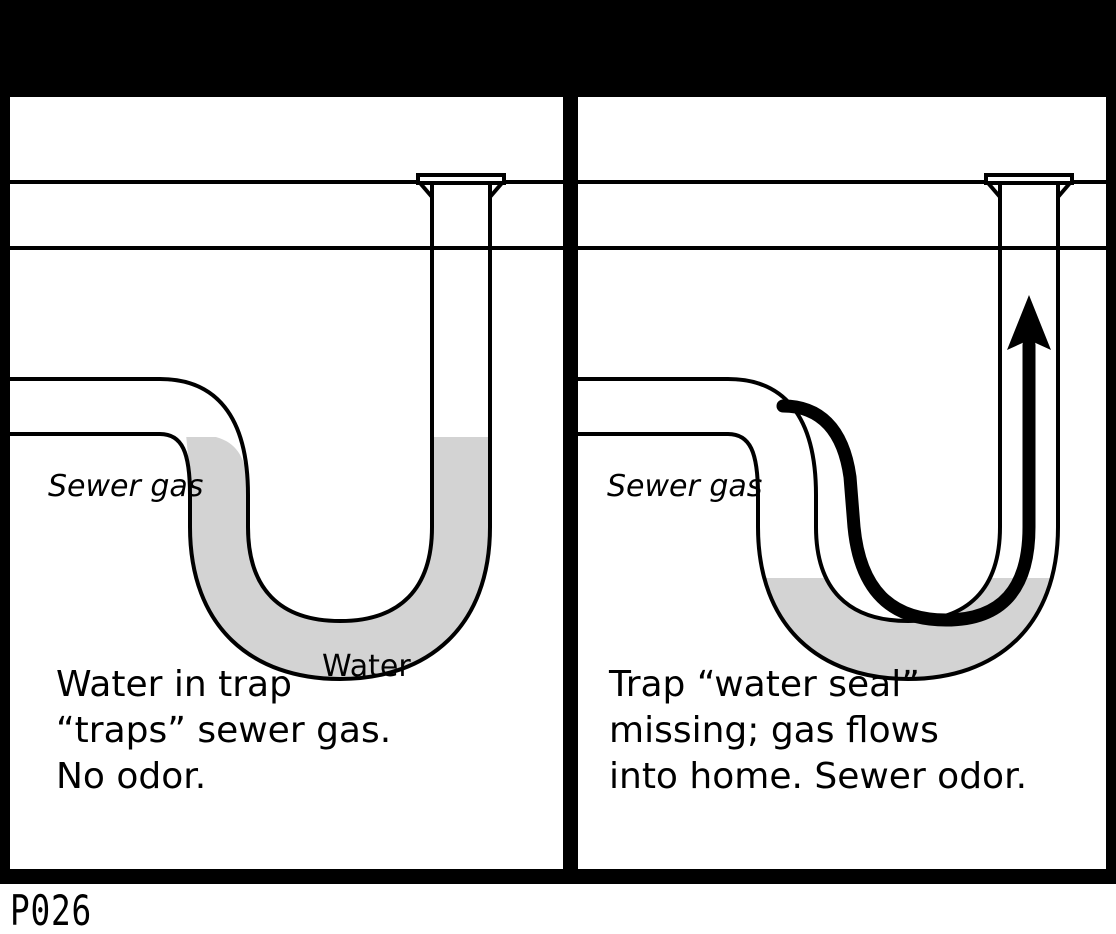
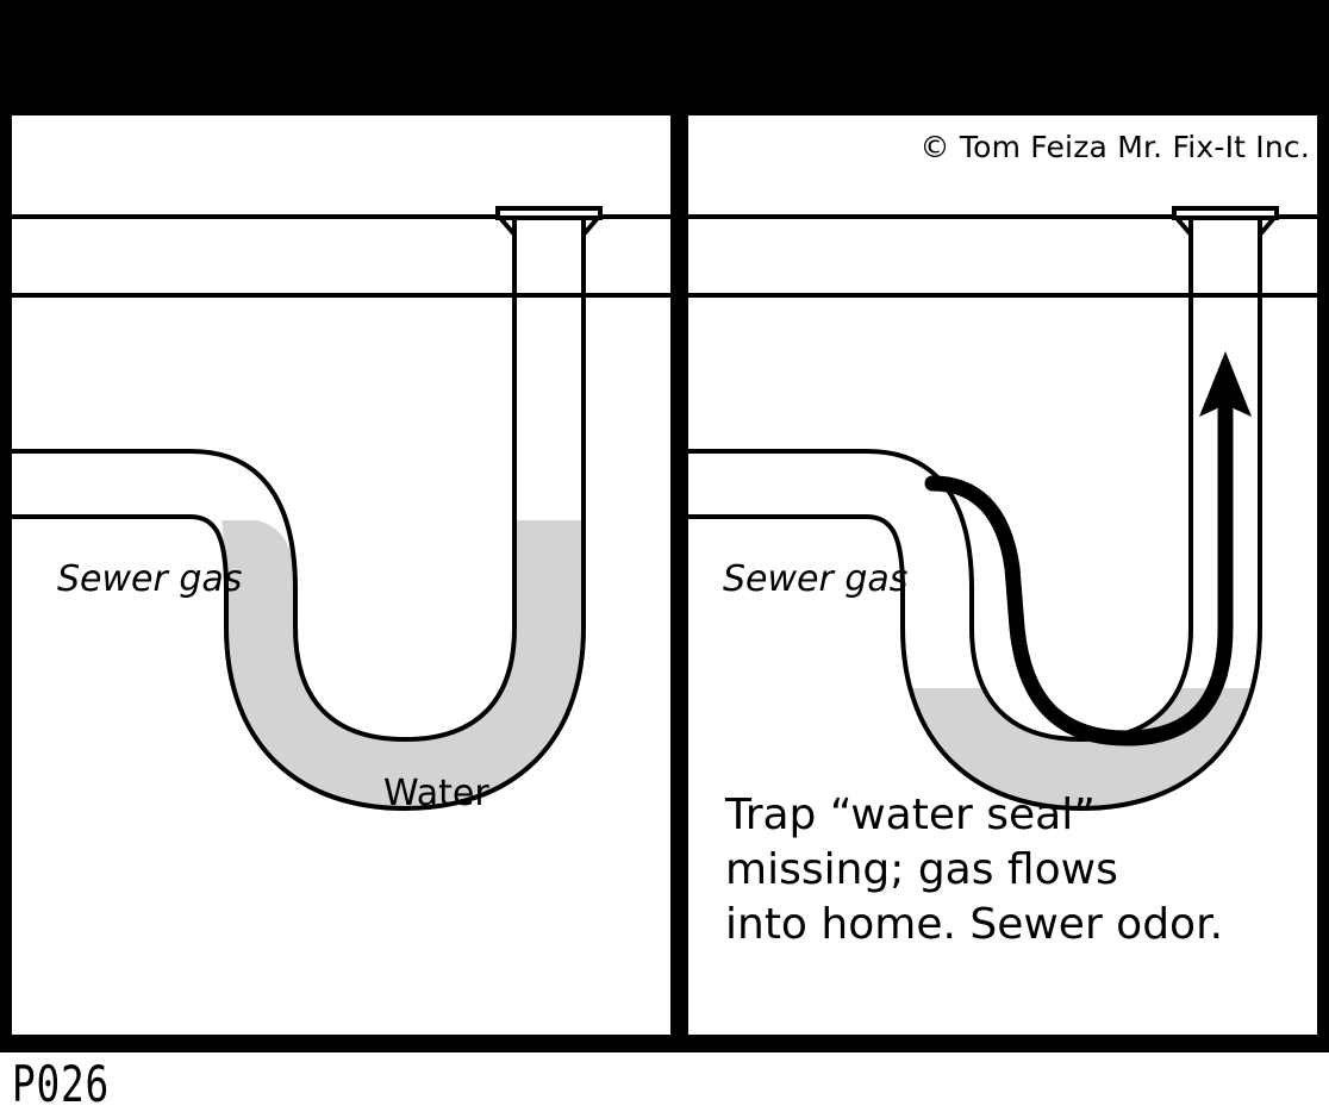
  Sewer gas
  Water
- Water in trap
- “traps” sewer gas.
- No odor.
  Sewer gas
  Trap “water seal”
  missing; gas flows
  into home. Sewer odor.
+ © Tom Feiza Mr. Fix-It Inc.
  P026
